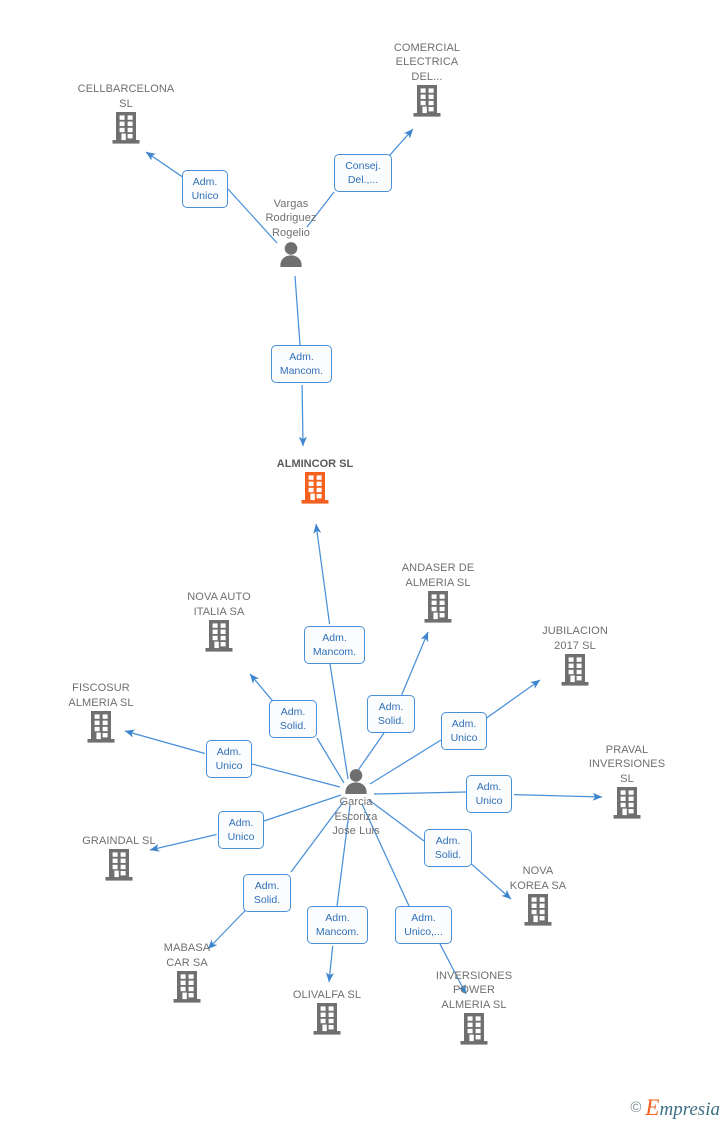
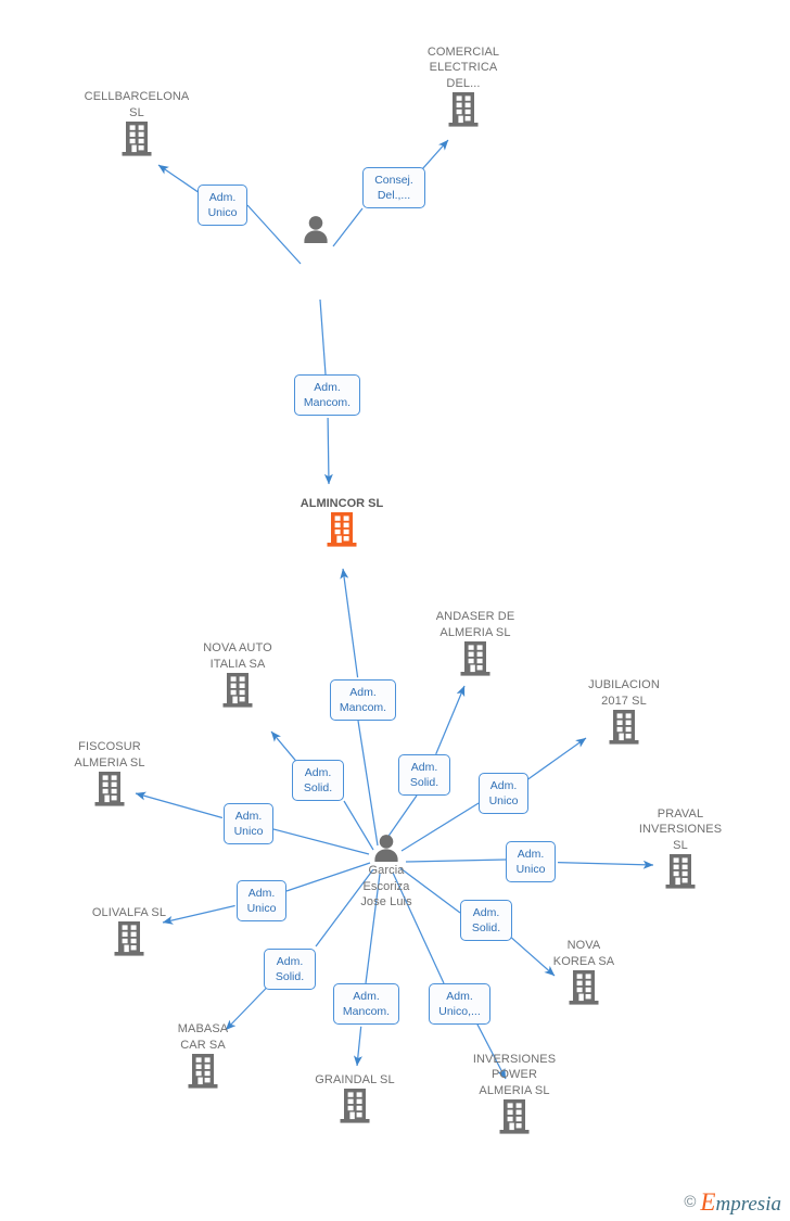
  CELLBARCELONA
  SL
  COMERCIAL
  ELECTRICA
  DEL...
- Vargas
- Rodriguez
- Rogelio
  ALMINCOR SL
  Garcia
  Escoriza
  Jose Luis
  NOVA AUTO
  ITALIA SA
  ANDASER DE
  ALMERIA SL
  JUBILACION
  2017 SL
  FISCOSUR
  ALMERIA SL
  PRAVAL
  INVERSIONES
  SL
- GRAINDAL SL
+ OLIVALFA SL
  NOVA
  KOREA SA
  MABASA
  CAR SA
- OLIVALFA SL
+ GRAINDAL SL
  INVERSIONES
  POWER
  ALMERIA SL
  Adm.
  Unico
  Consej.
  Del.,...
  Adm.
  Mancom.
  Adm.
  Mancom.
  Adm.
  Solid.
  Adm.
  Solid.
  Adm.
  Unico
  Adm.
  Unico
  Adm.
  Unico
  Adm.
  Unico
  Adm.
  Solid.
  Adm.
  Solid.
  Adm.
  Mancom.
  Adm.
  Unico,...
  ©
  Empresia
